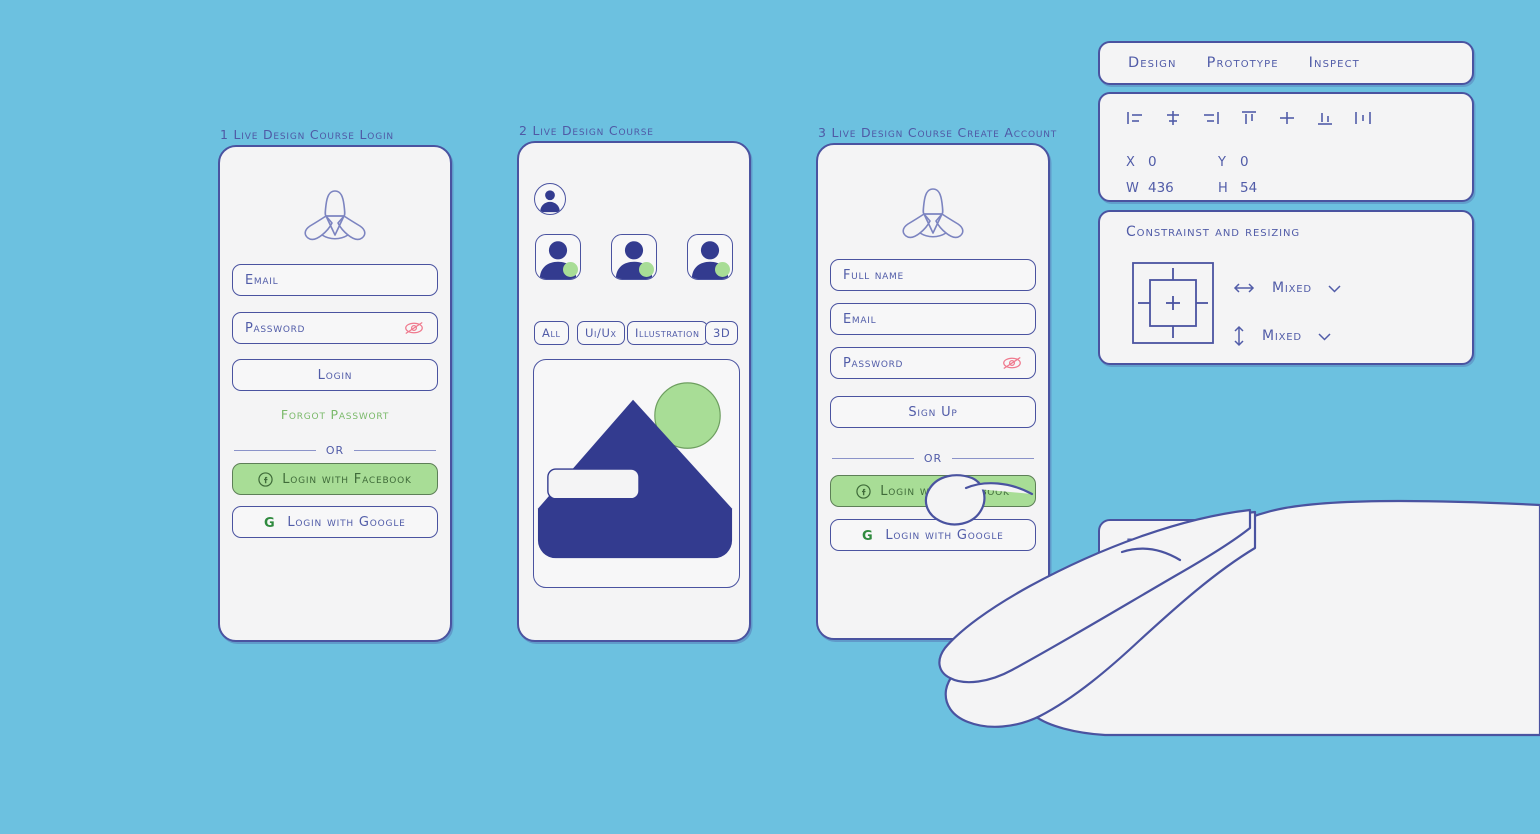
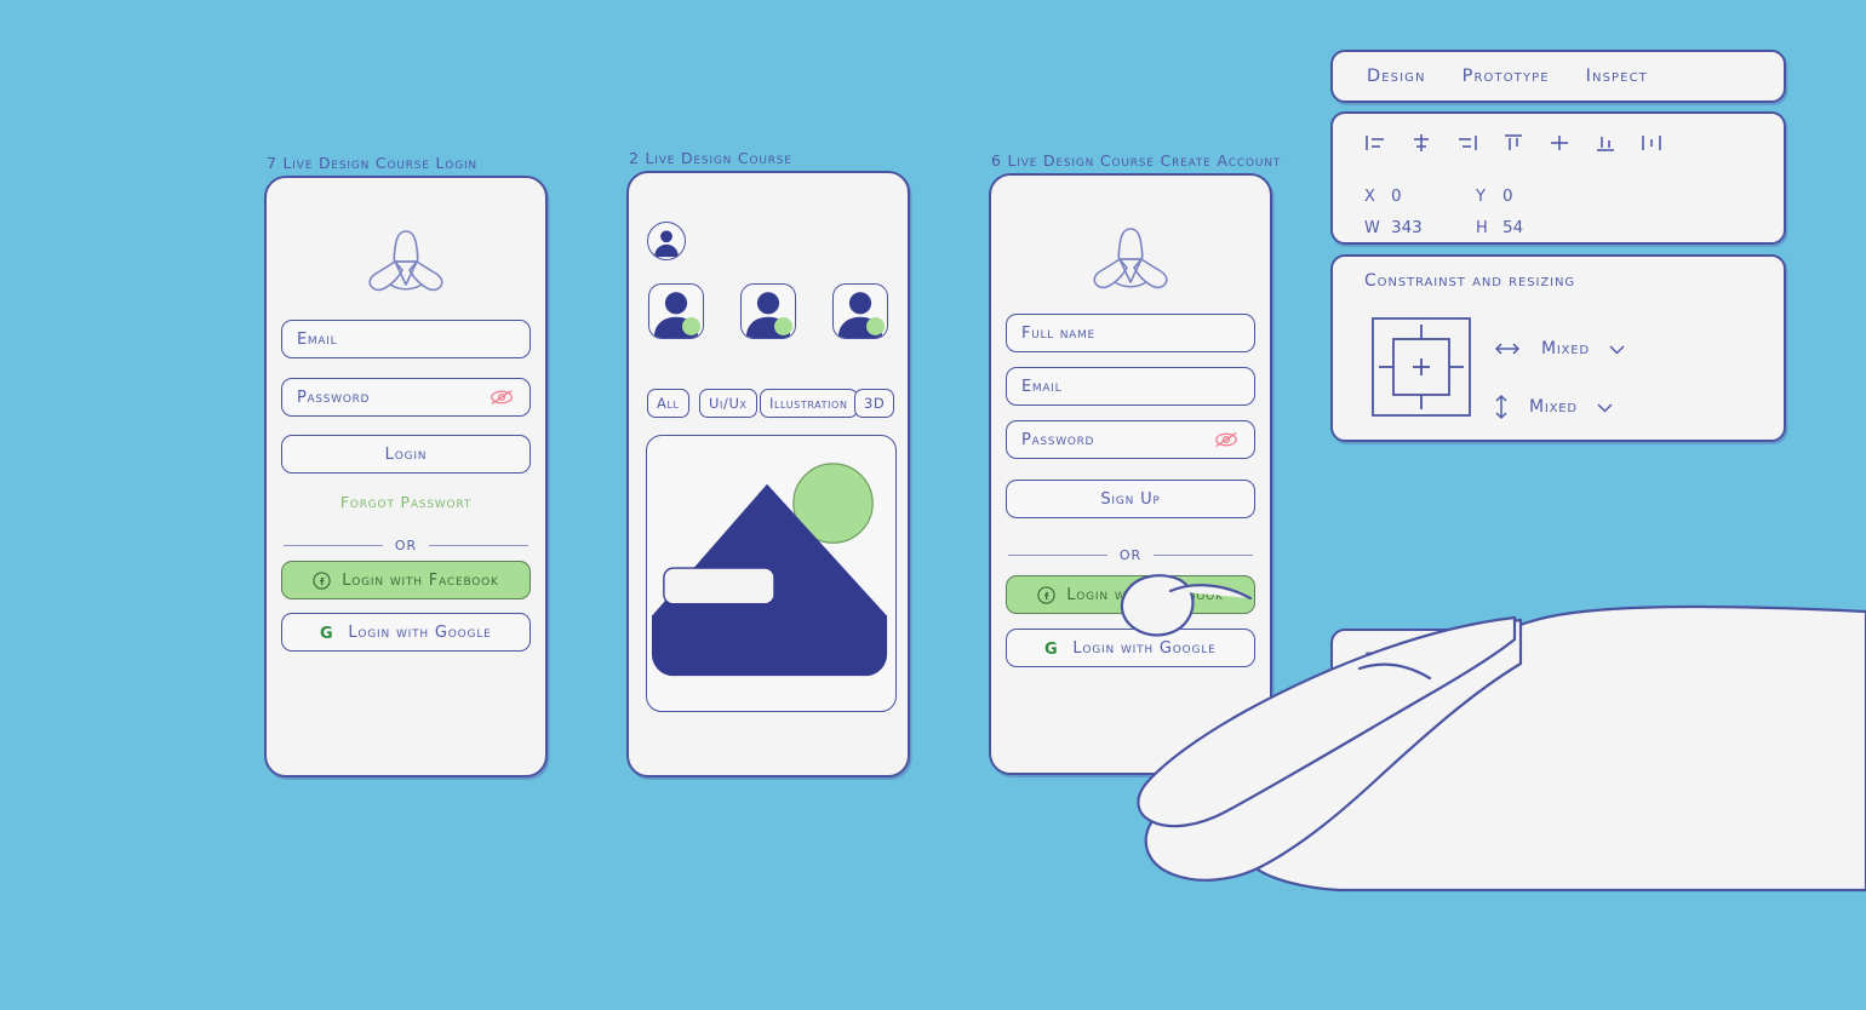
- 1 Live Design Course Login
+ 7 Live Design Course Login
  Email
  Password
  Login
  Forgot Passwort
  OR
  Login with Facebook
  G
  Login with Google
  2 Live Design Course
  All
  Ui/Ux
  Illustration
  3D
- 3 Live Design Course Create Account
+ 6 Live Design Course Create Account
  Full name
  Email
  Password
  Sign Up
  OR
  G
  Login with Google
  Design
  Prototype
  Inspect
  X
  0
  Y
  0
  W
- 436
+ 343
  H
  54
  Constrainst and resizing
  Mixed
  Mixed
